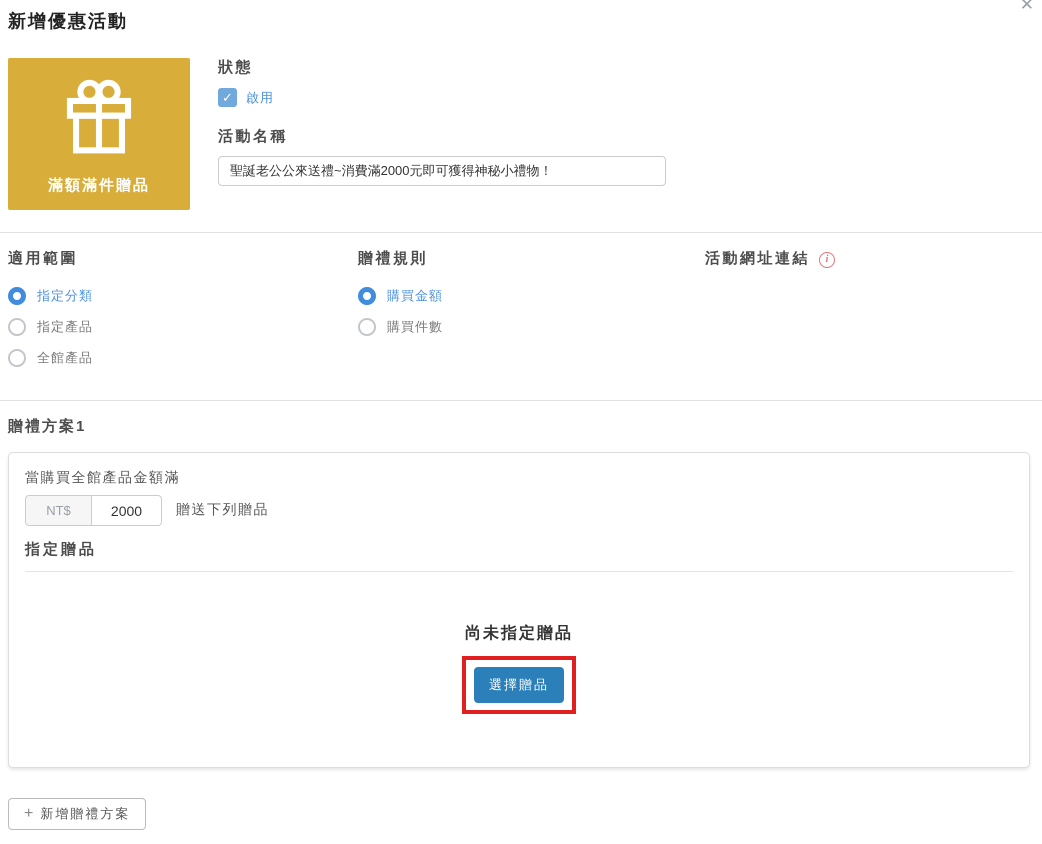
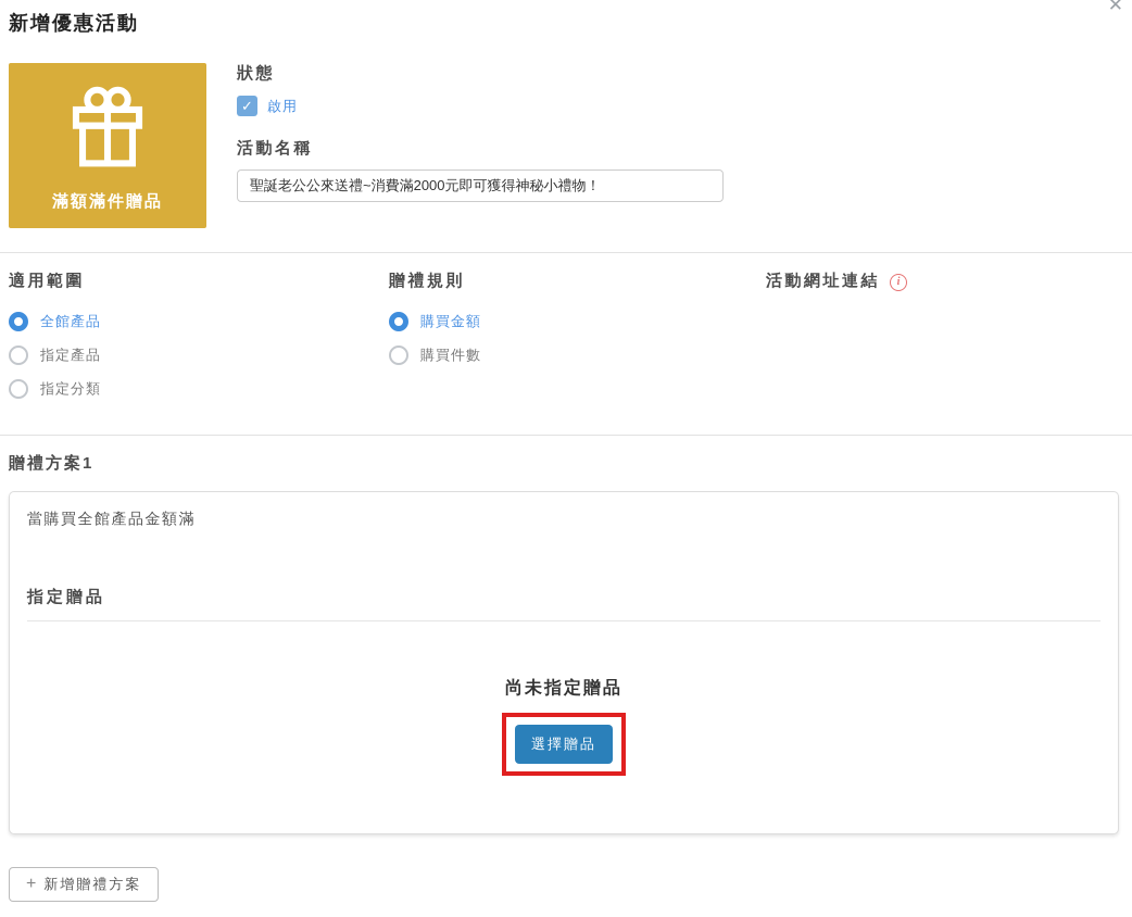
  ✕
  新增優惠活動
  滿額滿件贈品
  狀態
  ✓
  啟用
  活動名稱
  聖誕老公公來送禮~消費滿2000元即可獲得神秘小禮物！
  適用範圍
- 指定分類
+ 全館產品
  指定產品
- 全館產品
+ 指定分類
  贈禮規則
  購買金額
  購買件數
  活動網址連結
  i
  贈禮方案1
  當購買全館產品金額滿
- NT$
- 2000
- 贈送下列贈品
  指定贈品
  尚未指定贈品
  選擇贈品
  +
  新增贈禮方案
